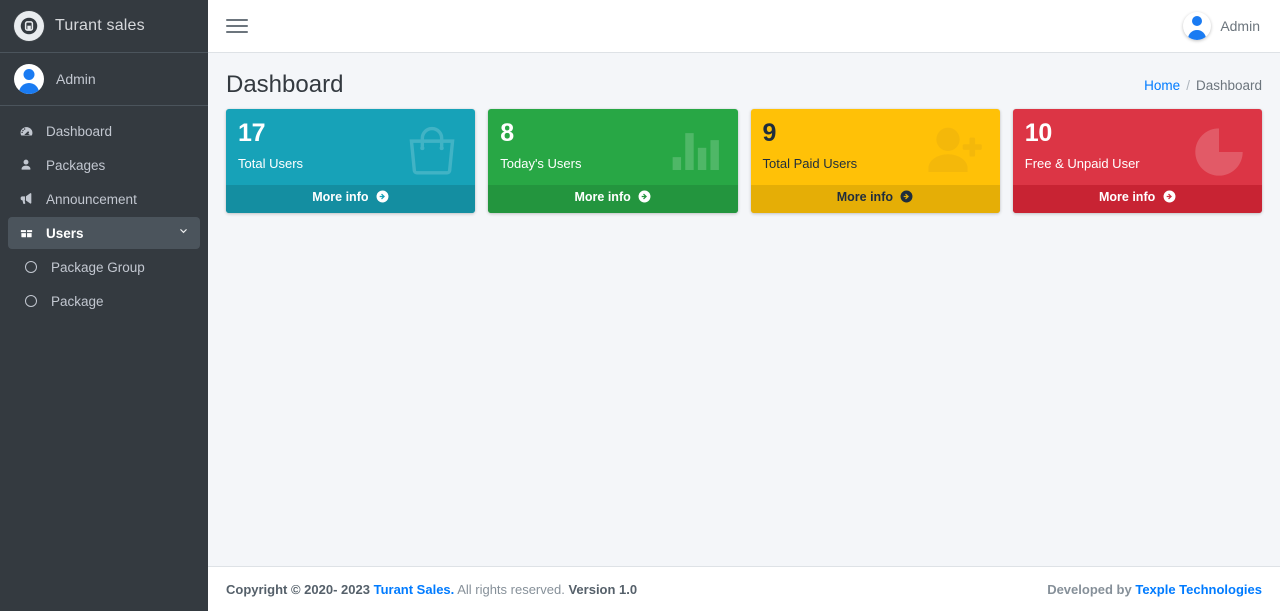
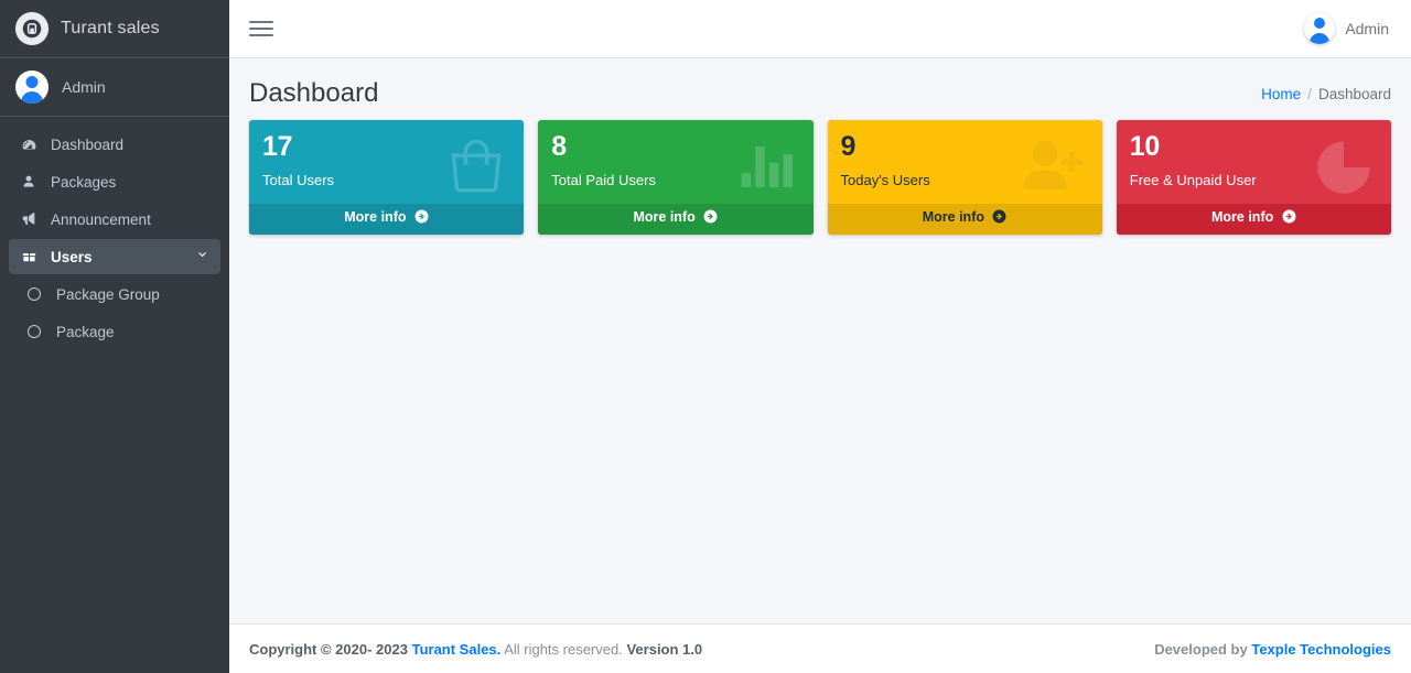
  Turant sales
  Admin
  Dashboard
  Packages
  Announcement
  Users
  Package Group
  Package
  Admin
  Dashboard
  Home
  /
  Dashboard
  17
  Total Users
  More info
  8
- Today's Users
+ Total Paid Users
  More info
  9
- Total Paid Users
+ Today's Users
  More info
  10
  Free & Unpaid User
  More info
  Copyright © 2020- 2023 Turant Sales. All rights reserved. Version 1.0
  Developed by Texple Technologies
